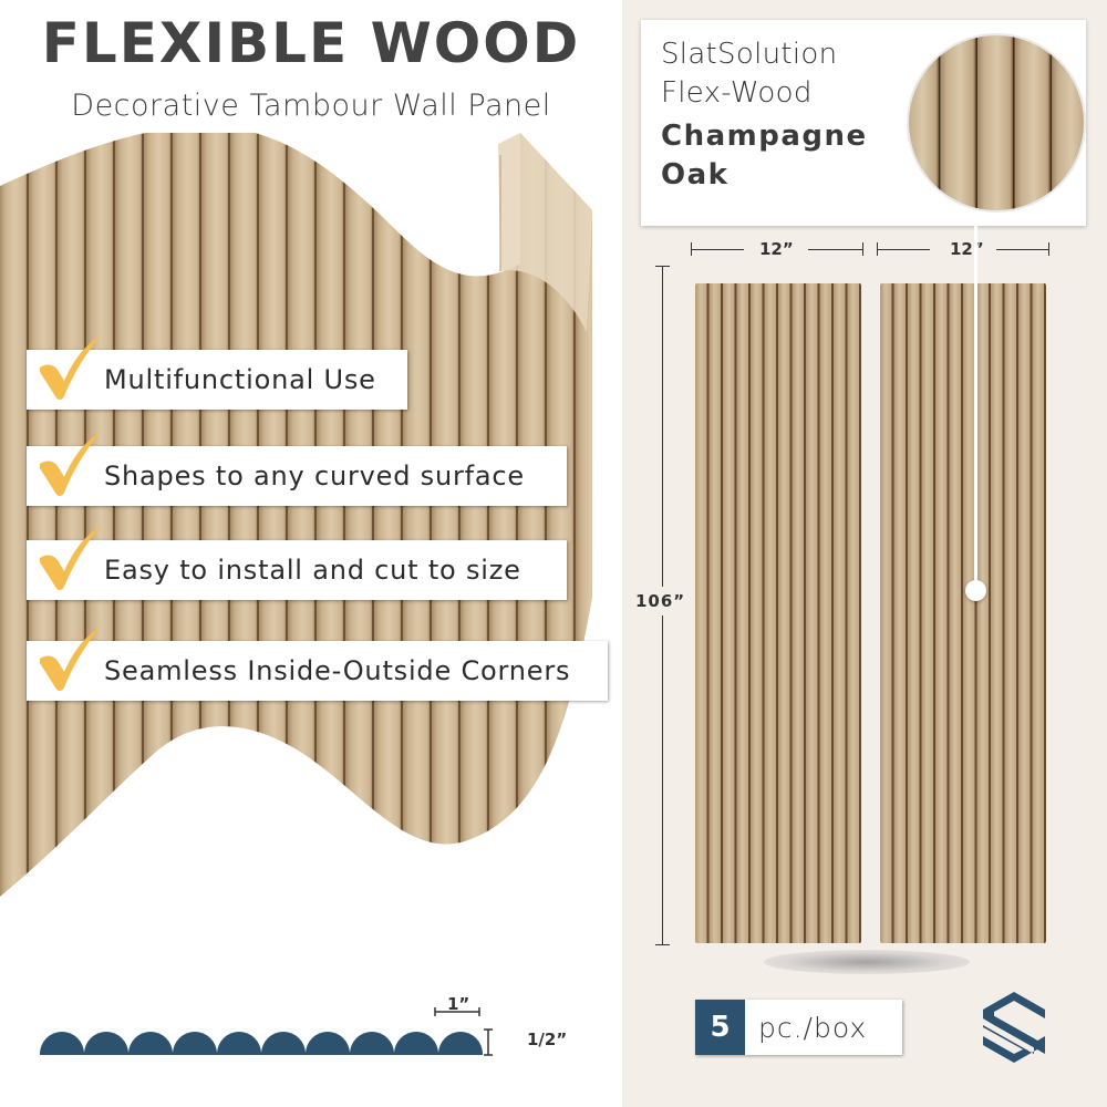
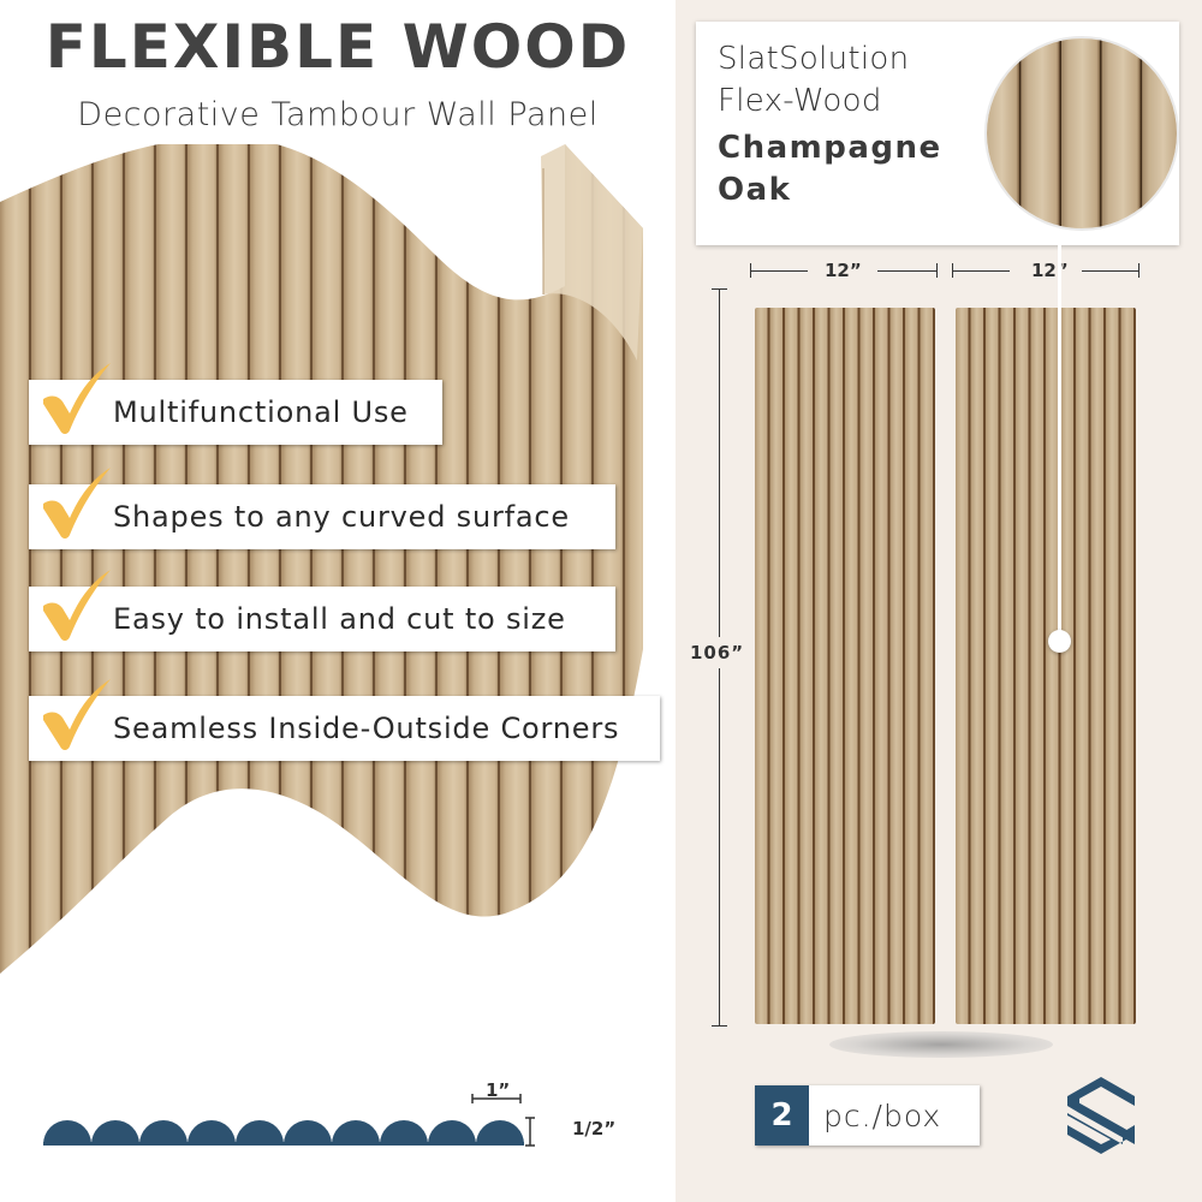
  FLEXIBLE WOOD
  Decorative Tambour Wall Panel
  Multifunctional Use
  Shapes to any curved surface
  Easy to install and cut to size
  Seamless Inside-Outside Corners
  1”
  1/2”
  SlatSolution
  Flex-Wood
  Champagne
  Oak
  12”
  12”
  106”
- 5
+ 2
  pc./box
